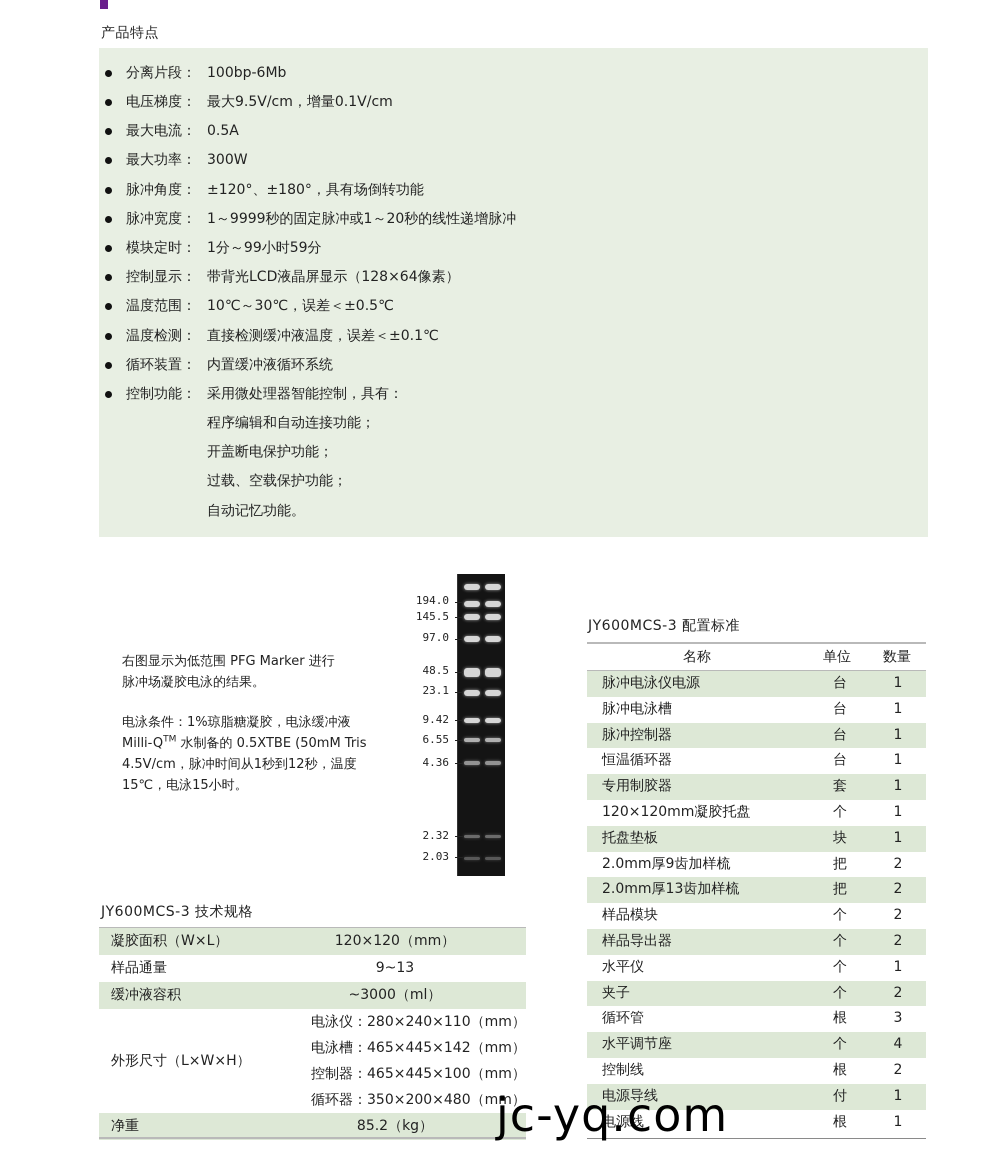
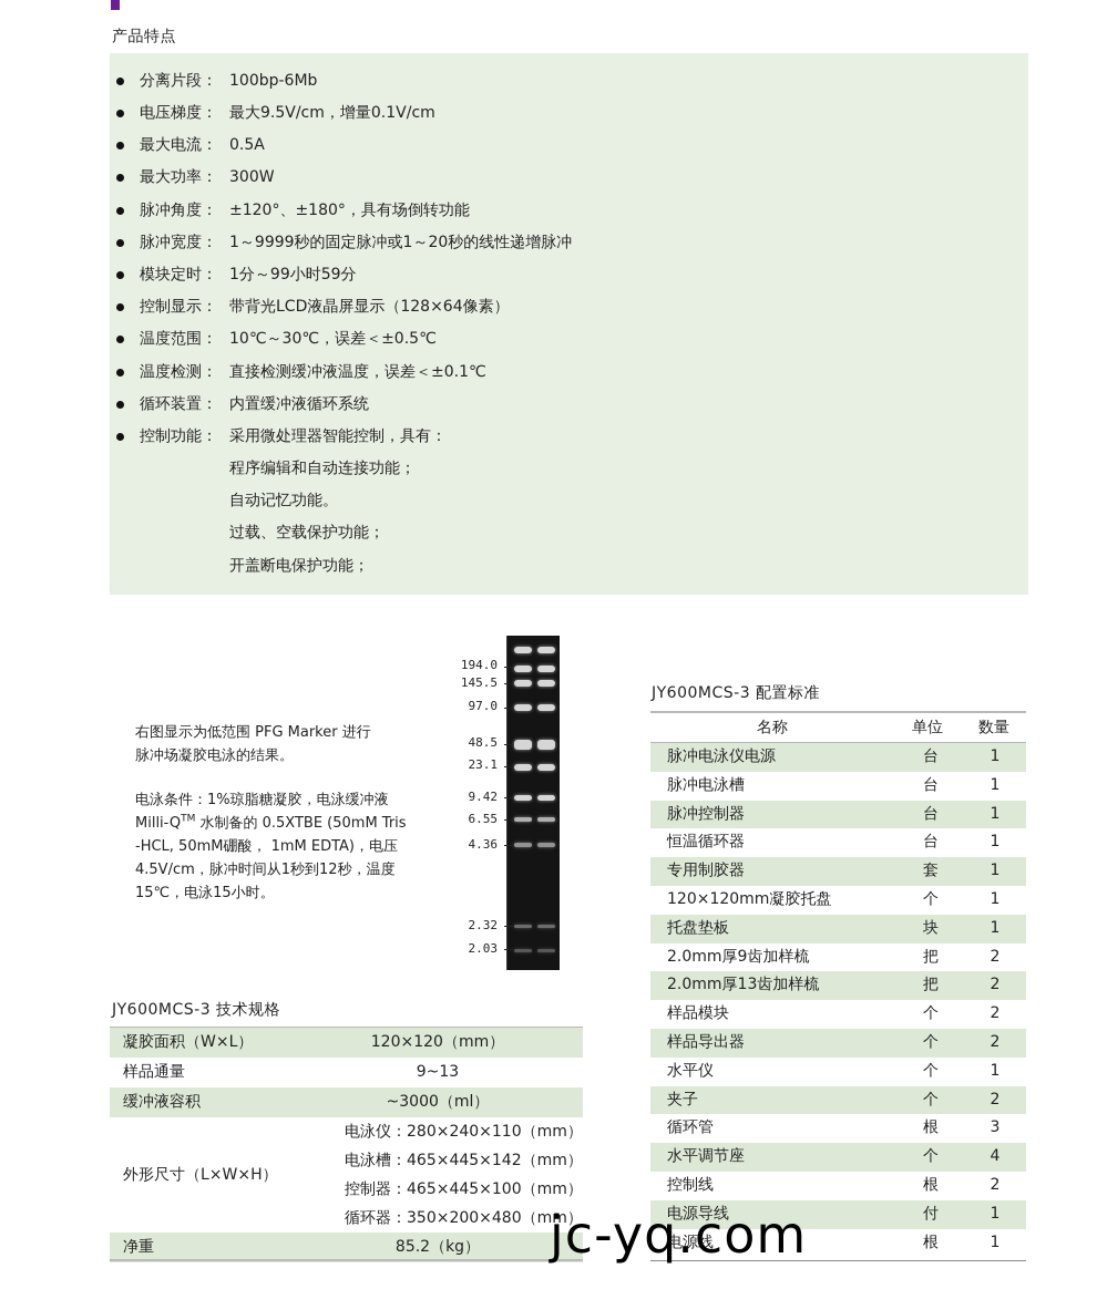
  产品特点
  分离片段：
  100bp-6Mb
  电压梯度：
  最大9.5V/cm，增量0.1V/cm
  最大电流：
  0.5A
  最大功率：
  300W
  脉冲角度：
  ±120°、±180°，具有场倒转功能
  脉冲宽度：
  1～9999秒的固定脉冲或1～20秒的线性递增脉冲
  模块定时：
  1分～99小时59分
  控制显示：
  带背光LCD液晶屏显示（128×64像素）
  温度范围：
  10℃～30℃，误差＜±0.5℃
  温度检测：
  直接检测缓冲液温度，误差＜±0.1℃
  循环装置：
  内置缓冲液循环系统
  控制功能：
  采用微处理器智能控制，具有：
  程序编辑和自动连接功能；
- 开盖断电保护功能；
+ 自动记忆功能。
  过载、空载保护功能；
- 自动记忆功能。
+ 开盖断电保护功能；
  右图显示为低范围 PFG Marker 进行
  脉冲场凝胶电泳的结果。
  电泳条件：1%琼脂糖凝胶，电泳缓冲液
  Milli-QTM 水制备的 0.5XTBE (50mM Tris
+ -HCL, 50mM硼酸， 1mM EDTA)，电压
  4.5V/cm，脉冲时间从1秒到12秒，温度
  15℃，电泳15小时。
  194.0
  145.5
  97.0
  48.5
  23.1
  9.42
  6.55
  4.36
  2.32
  2.03
  JY600MCS-3 技术规格
  凝胶面积（W×L）
  120×120（mm）
  样品通量
  9~13
  缓冲液容积
  ~3000（ml）
  外形尺寸（L×W×H）
  电泳仪：280×240×110（mm）
  电泳槽：465×445×142（mm）
  控制器：465×445×100（mm）
  循环器：350×200×480（mm）
  净重
  85.2（kg）
  JY600MCS-3 配置标准
  名称
  单位
  数量
  脉冲电泳仪电源
  台
  1
  脉冲电泳槽
  台
  1
  脉冲控制器
  台
  1
  恒温循环器
  台
  1
  专用制胶器
  套
  1
  120×120mm凝胶托盘
  个
  1
  托盘垫板
  块
  1
  2.0mm厚9齿加样梳
  把
  2
  2.0mm厚13齿加样梳
  把
  2
  样品模块
  个
  2
  样品导出器
  个
  2
  水平仪
  个
  1
  夹子
  个
  2
  循环管
  根
  3
  水平调节座
  个
  4
  控制线
  根
  2
  电源导线
  付
  1
  电源线
  根
  1
  jc-yq.com
